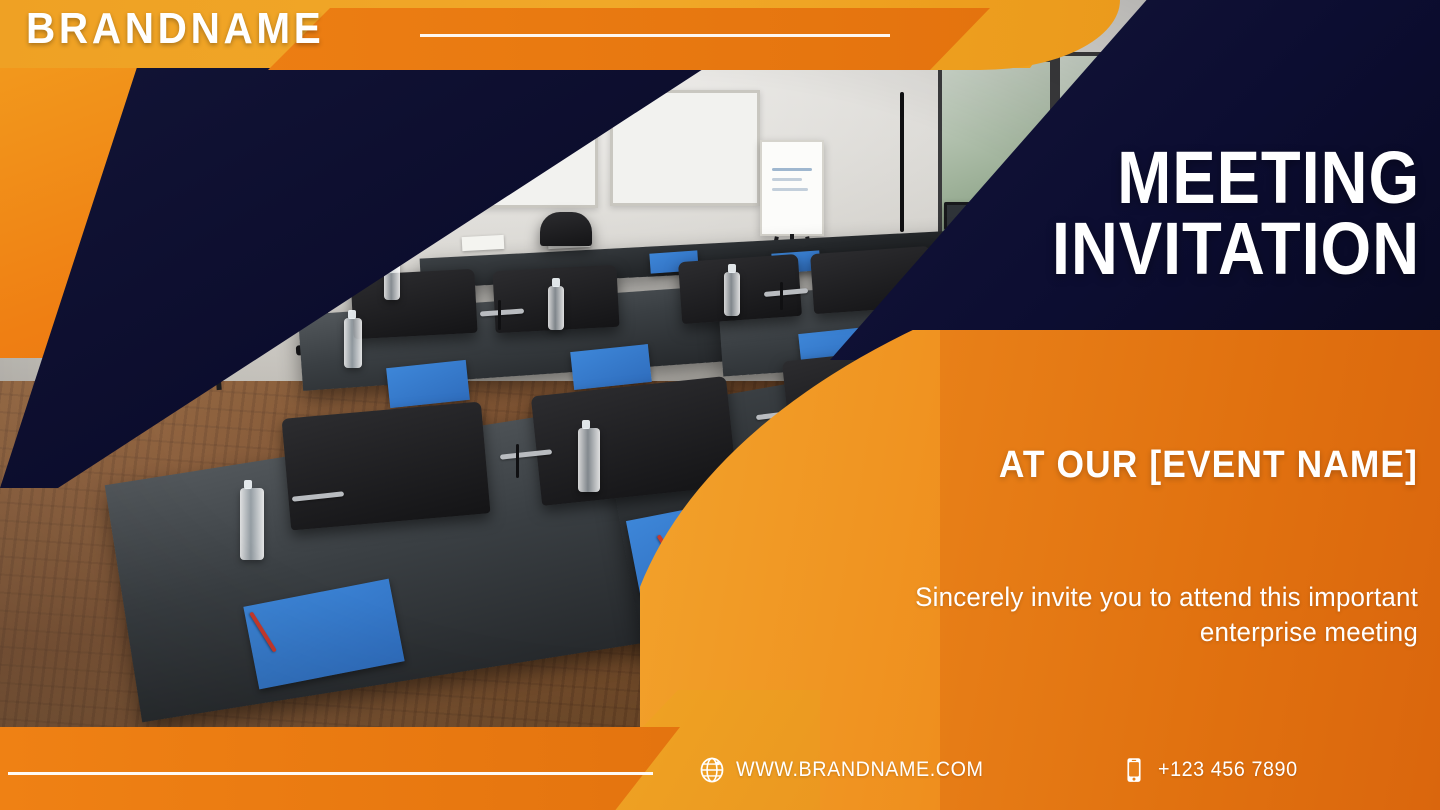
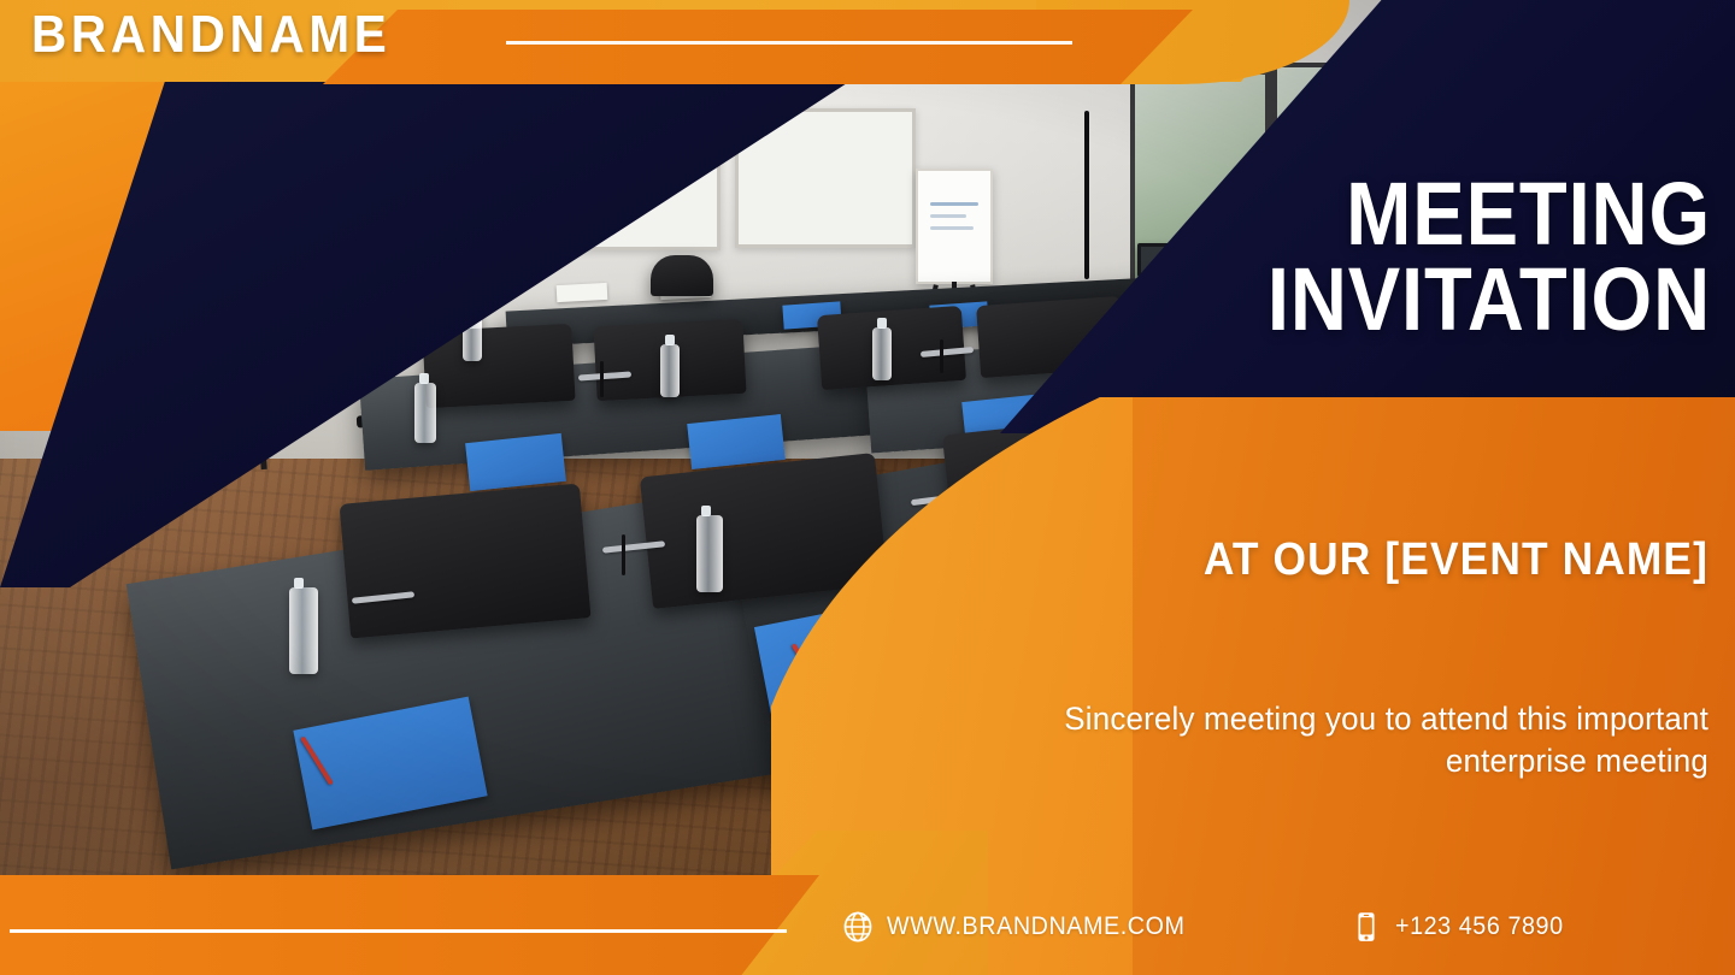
  BRANDNAME
  MEETING
  INVITATION
  AT OUR [EVENT NAME]
- Sincerely invite you to attend this important enterprise meeting
+ Sincerely meeting you to attend this important enterprise meeting
  WWW.BRANDNAME.COM
  +123 456 7890
